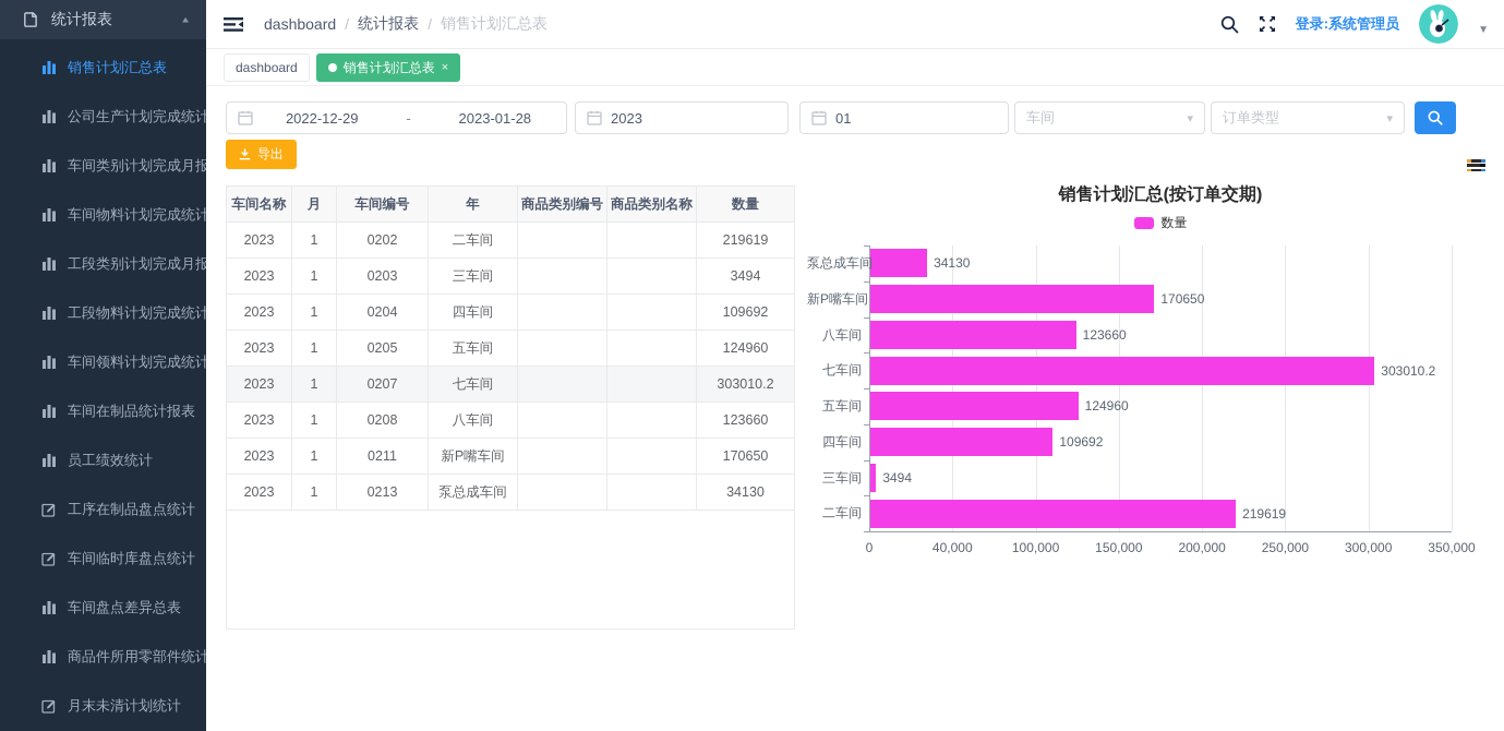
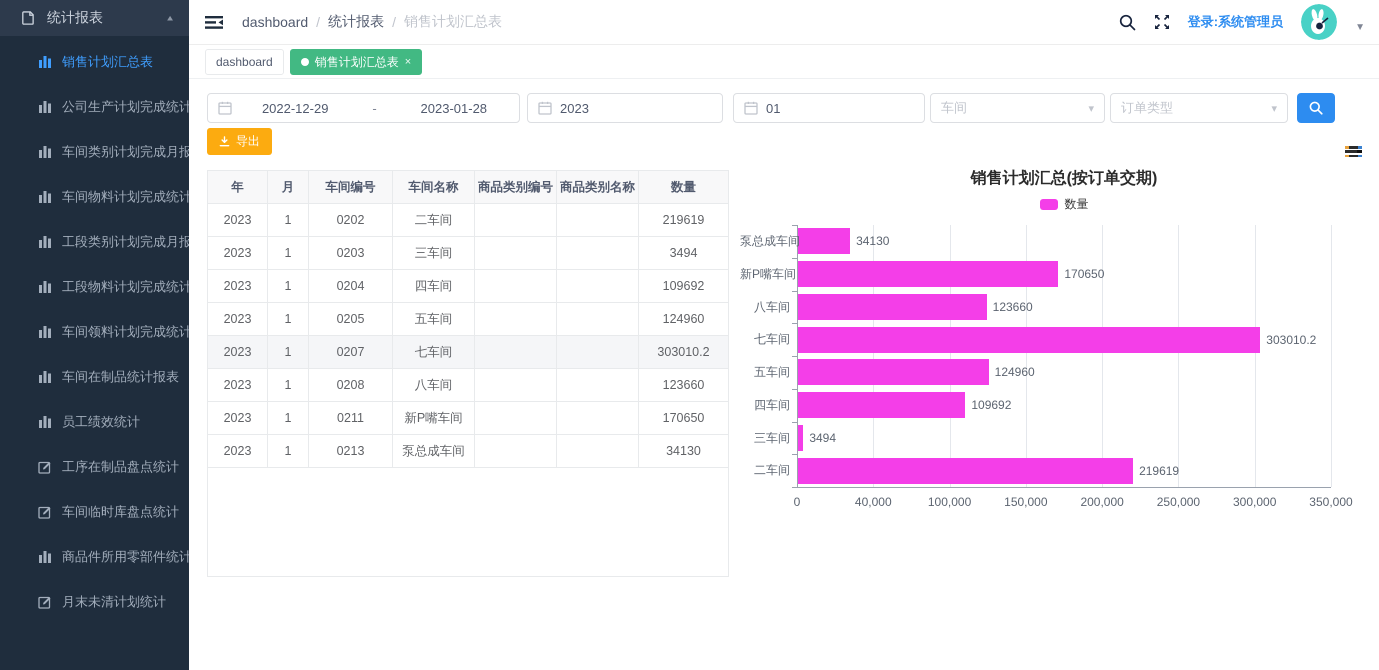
  统计报表
  ▲
  销售计划汇总表
  公司生产计划完成统计
  车间类别计划完成月报
  车间物料计划完成统计
  工段类别计划完成月报
  工段物料计划完成统计
  车间领料计划完成统计
  车间在制品统计报表
  员工绩效统计
  工序在制品盘点统计
  车间临时库盘点统计
- 车间盘点差异总表
  商品件所用零部件统计
  月末未清计划统计
  dashboard
  /
  统计报表
  /
  销售计划汇总表
  登录:系统管理员
  ▼
  dashboard
  销售计划汇总表
  ×
  2022-12-29
  -
  2023-01-28
  2023
  01
  车间
  ▾
  订单类型
  ▾
  导出
- 车间名称
+ 年
  月
  车间编号
- 年
+ 车间名称
  商品类别编号
  商品类别名称
  数量
  2023
  1
  0202
  二车间
  219619
  2023
  1
  0203
  三车间
  3494
  2023
  1
  0204
  四车间
  109692
  2023
  1
  0205
  五车间
  124960
  2023
  1
  0207
  七车间
  303010.2
  2023
  1
  0208
  八车间
  123660
  2023
  1
  0211
  新P嘴车间
  170650
  2023
  1
  0213
  泵总成车间
  34130
  销售计划汇总(按订单交期)
  数量
  34130
  170650
  123660
  303010.2
  124960
  109692
  3494
  219619
  泵总成车间
  新P嘴车间
  八车间
  七车间
  五车间
  四车间
  三车间
  二车间
  0
  40,000
  100,000
  150,000
  200,000
  250,000
  300,000
  350,000
